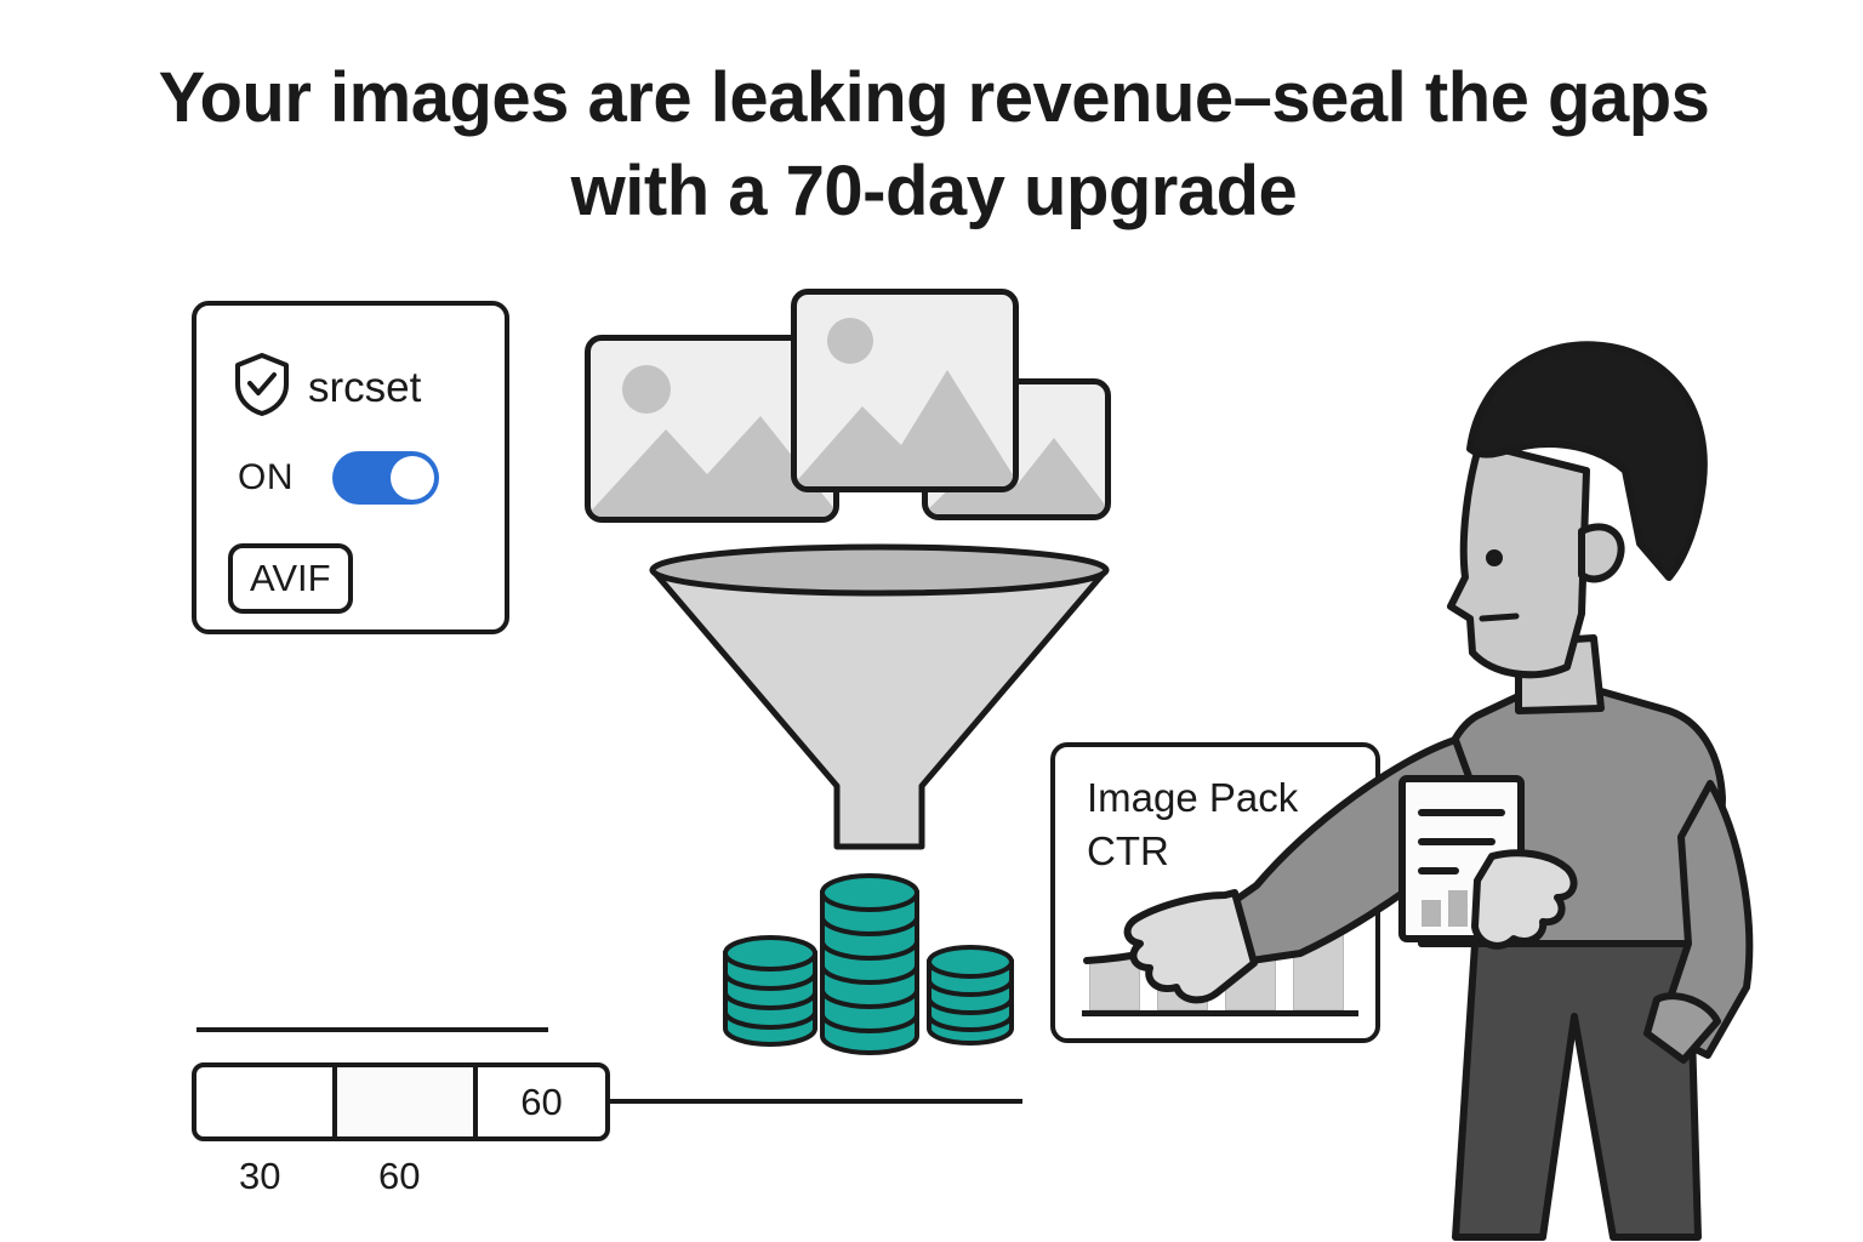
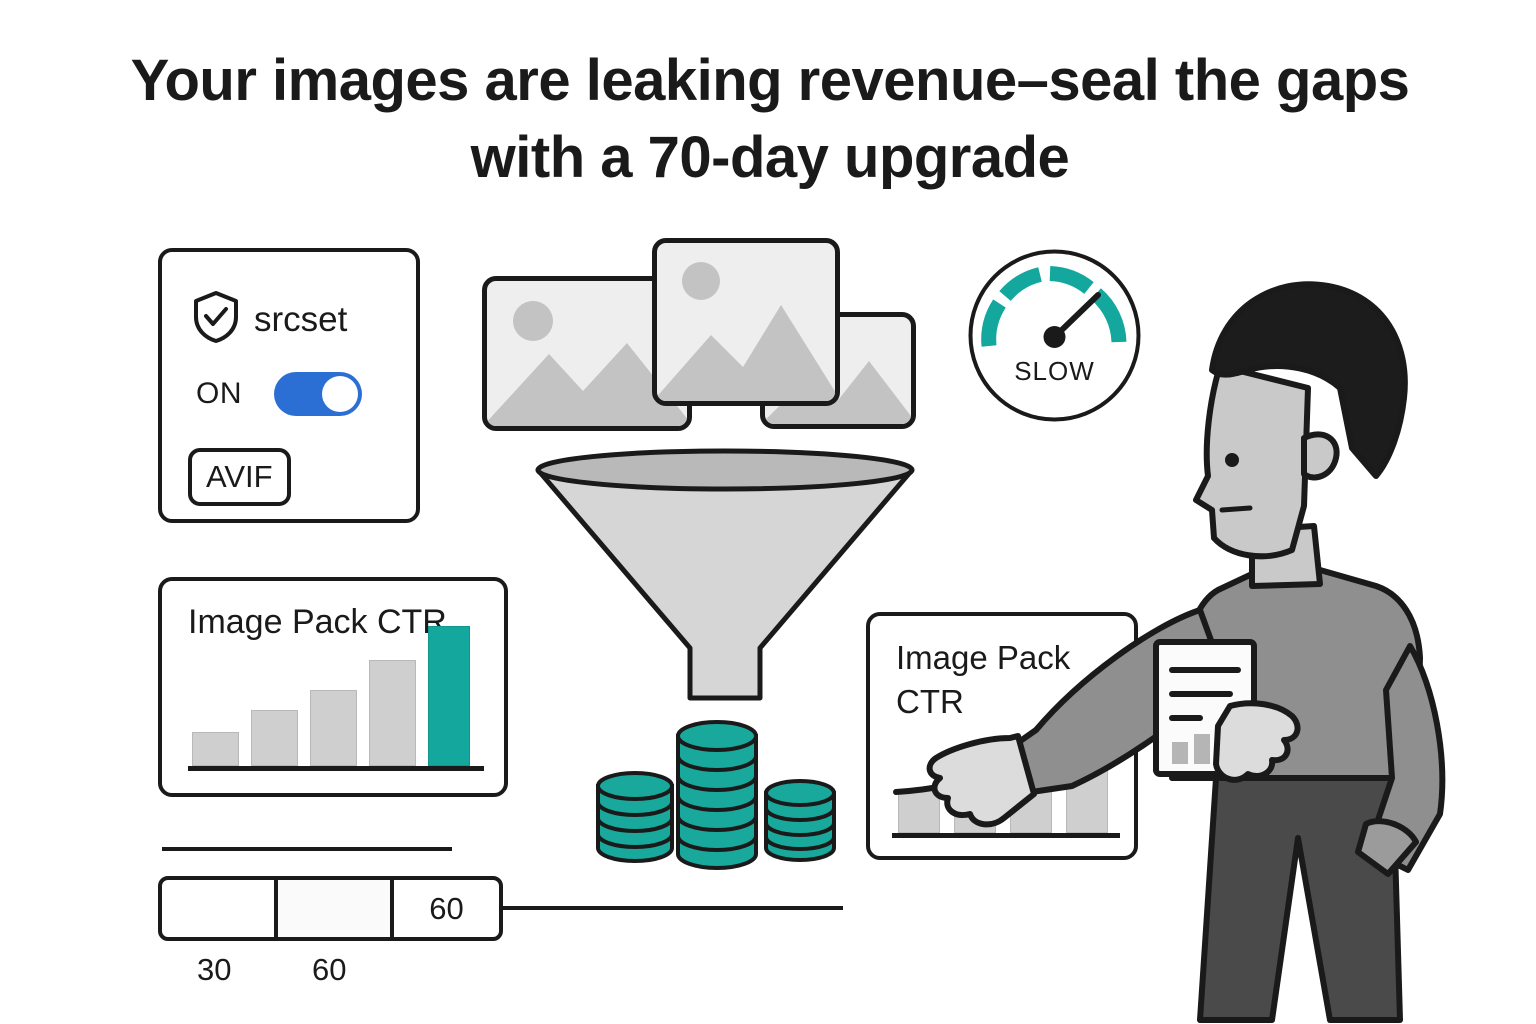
  Your images are leaking revenue–seal the gaps with a 70-day upgrade
  srcset
  ON
  AVIF
+ SLOW
+ Image Pack CTR
  Image Pack
  CTR
  60
  30
  60
